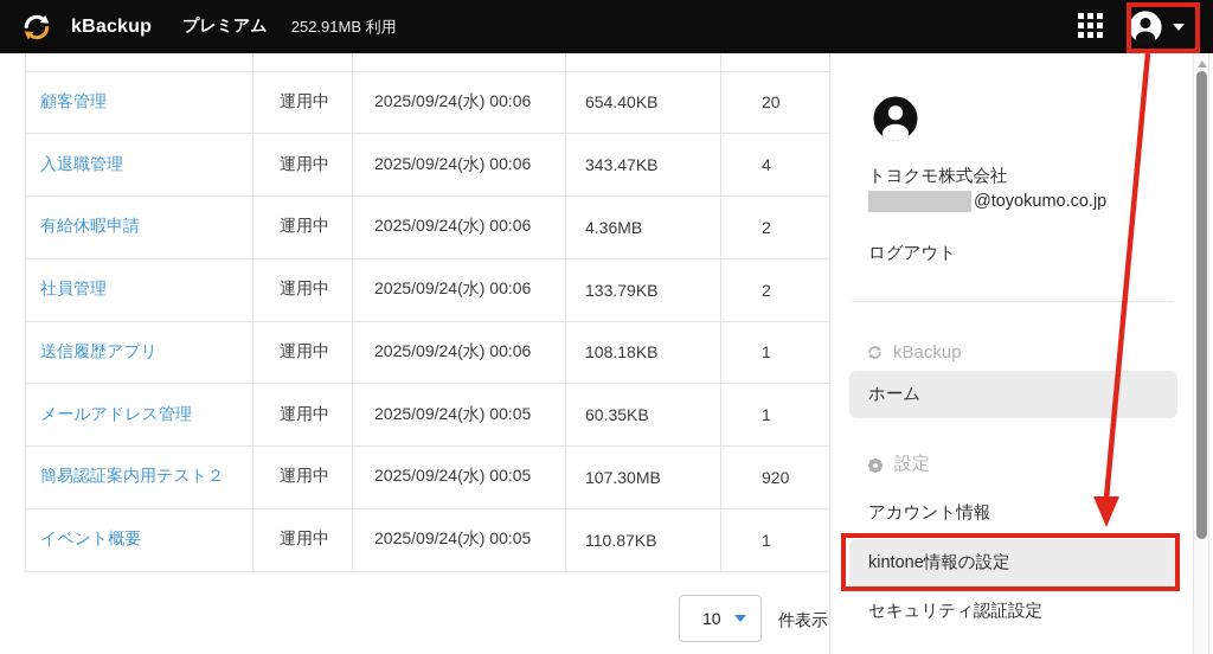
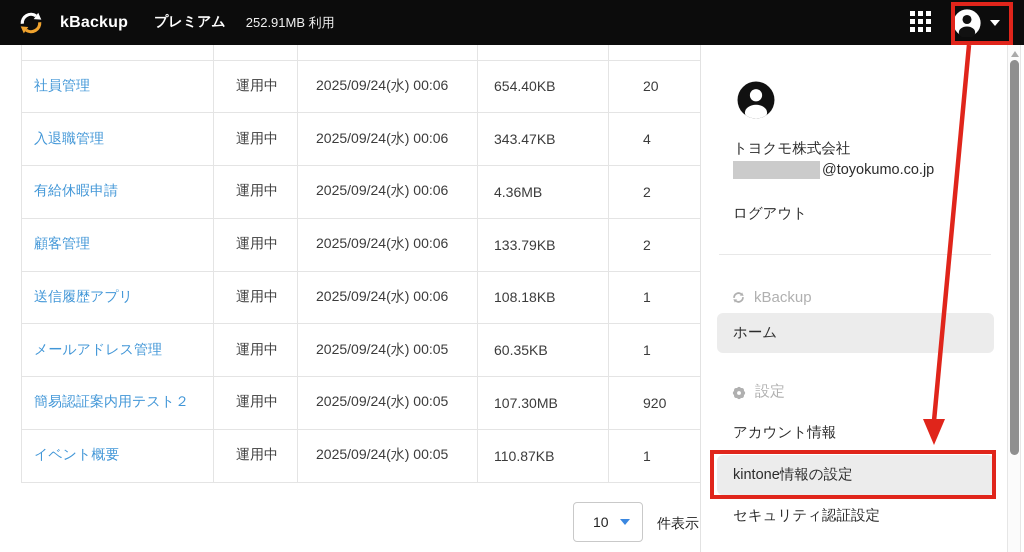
  kBackup
  プレミアム
  252.91MB 利用
- 顧客管理	運用中	2025/09/24(水) 00:06	654.40KB	20
+ 社員管理	運用中	2025/09/24(水) 00:06	654.40KB	20
  入退職管理	運用中	2025/09/24(水) 00:06	343.47KB	4
  有給休暇申請	運用中	2025/09/24(水) 00:06	4.36MB	2
- 社員管理	運用中	2025/09/24(水) 00:06	133.79KB	2
+ 顧客管理	運用中	2025/09/24(水) 00:06	133.79KB	2
  送信履歴アプリ	運用中	2025/09/24(水) 00:06	108.18KB	1
  メールアドレス管理	運用中	2025/09/24(水) 00:05	60.35KB	1
  簡易認証案内用テスト２	運用中	2025/09/24(水) 00:05	107.30MB	920
  イベント概要	運用中	2025/09/24(水) 00:05	110.87KB	1
  10
  件表示
  トヨクモ株式会社
  @toyokumo.co.jp
  ログアウト
  kBackup
  ホーム
  設定
  アカウント情報
  kintone情報の設定
  セキュリティ認証設定
